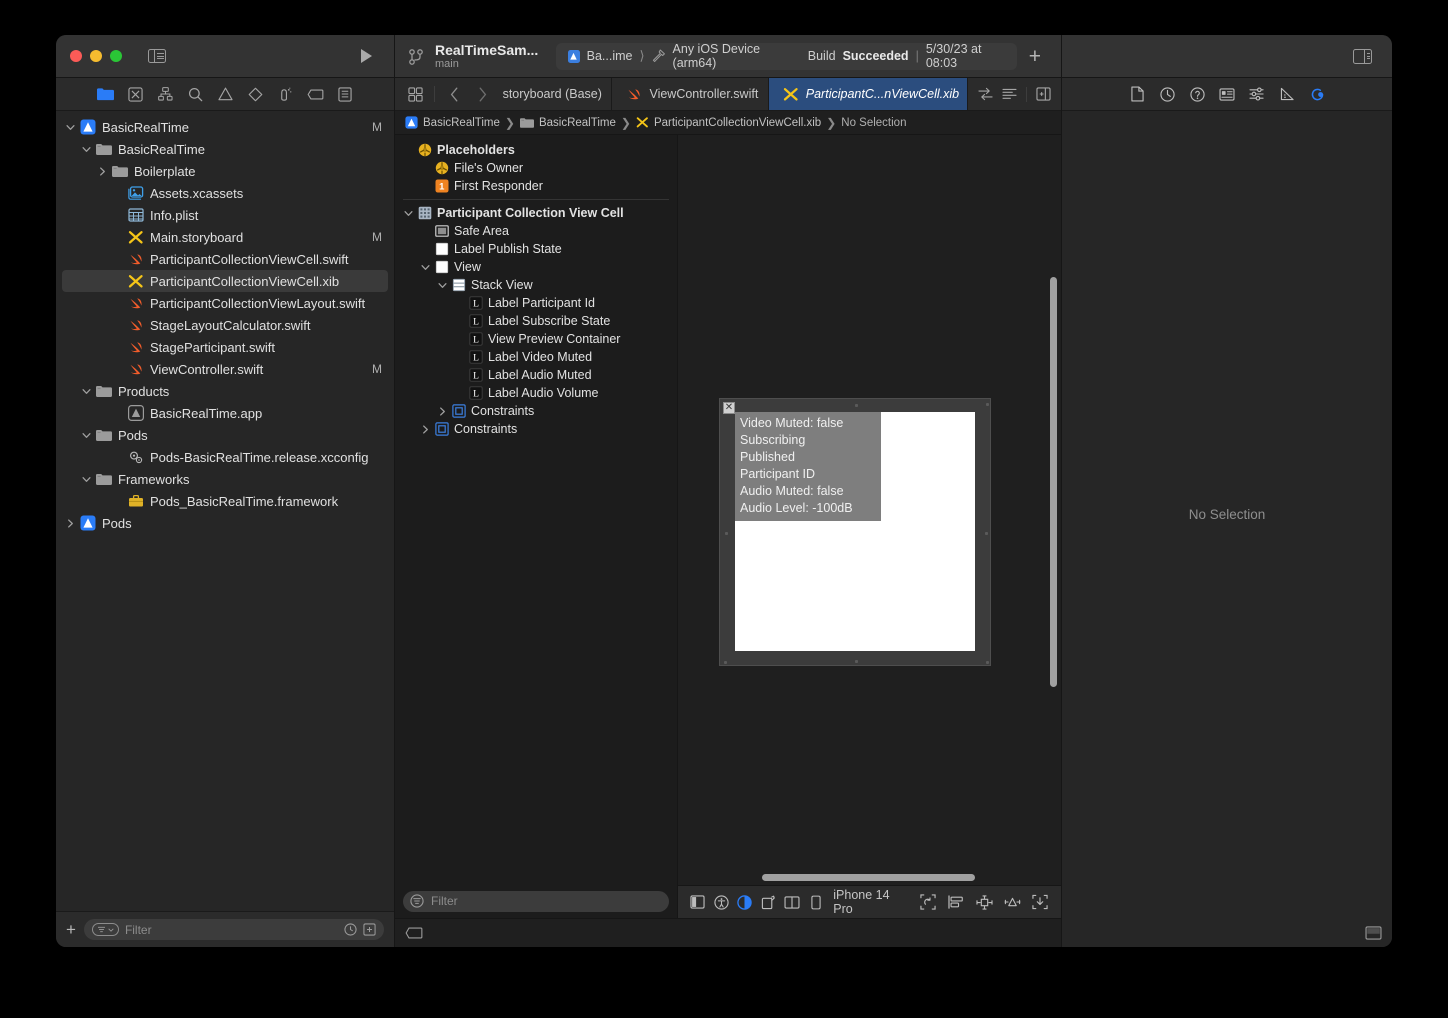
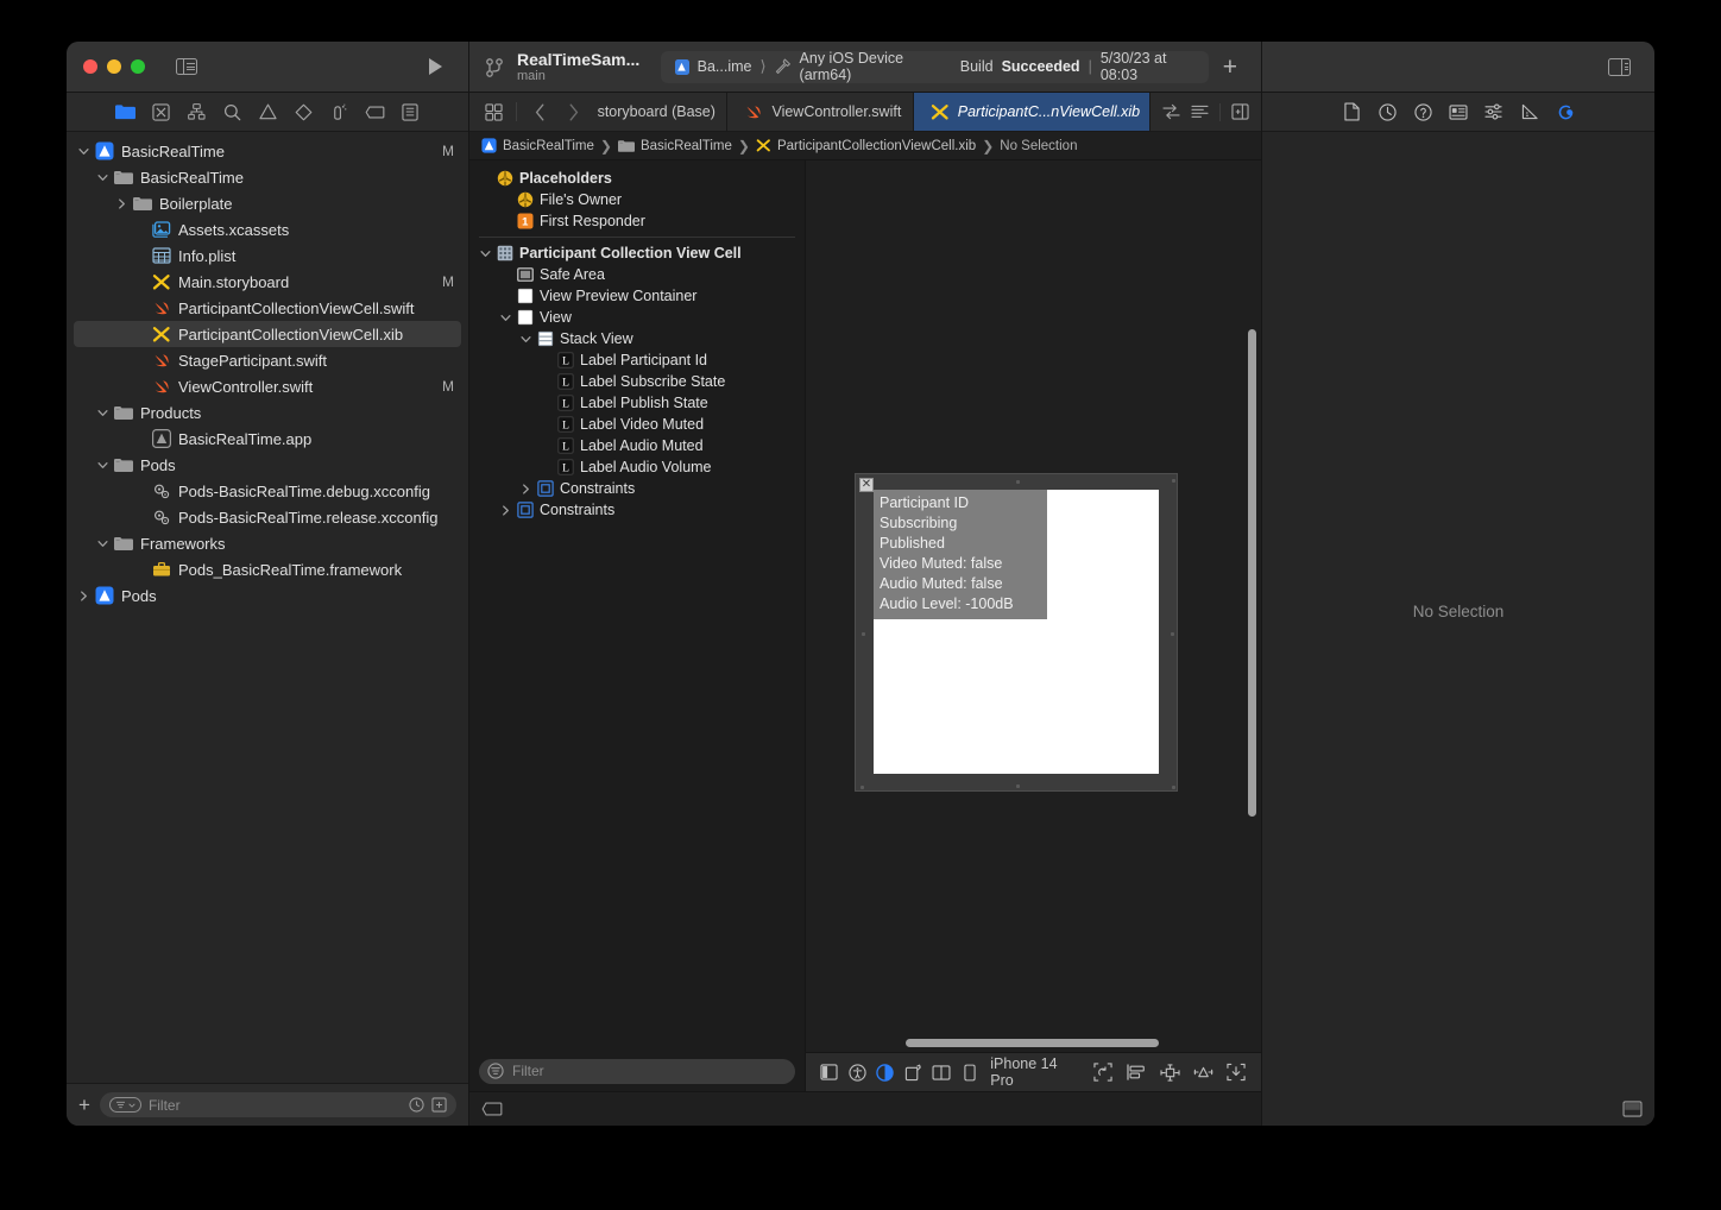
  RealTimeSam...
  main
  Ba...ime
  ⟩
  Any iOS Device (arm64)
  Build
  Succeeded
  |
  5/30/23 at 08:03
  +
  BasicRealTime
  M
  BasicRealTime
  Boilerplate
  Assets.xcassets
  Info.plist
  Main.storyboard
  M
  ParticipantCollectionViewCell.swift
  ParticipantCollectionViewCell.xib
- ParticipantCollectionViewLayout.swift
- StageLayoutCalculator.swift
  StageParticipant.swift
  ViewController.swift
  M
  Products
  BasicRealTime.app
  Pods
+ Pods-BasicRealTime.debug.xcconfig
  Pods-BasicRealTime.release.xcconfig
  Frameworks
  Pods_BasicRealTime.framework
  Pods
  +
  Filter
  storyboard (Base)
  ViewController.swift
  ParticipantC...nViewCell.xib
  BasicRealTime
  ❯
  BasicRealTime
  ❯
  ParticipantCollectionViewCell.xib
  ❯
  No Selection
  Placeholders
  File's Owner
  1
  First Responder
  Participant Collection View Cell
  Safe Area
- Label Publish State
+ View Preview Container
  View
  Stack View
  L
  Label Participant Id
  L
  Label Subscribe State
  L
- View Preview Container
+ Label Publish State
  L
  Label Video Muted
  L
  Label Audio Muted
  L
  Label Audio Volume
  Constraints
  Constraints
  Filter
  ✕
- Video Muted: false
+ Participant ID
  Subscribing
  Published
- Participant ID
+ Video Muted: false
  Audio Muted: false
  Audio Level: -100dB
  iPhone 14 Pro
  No Selection
